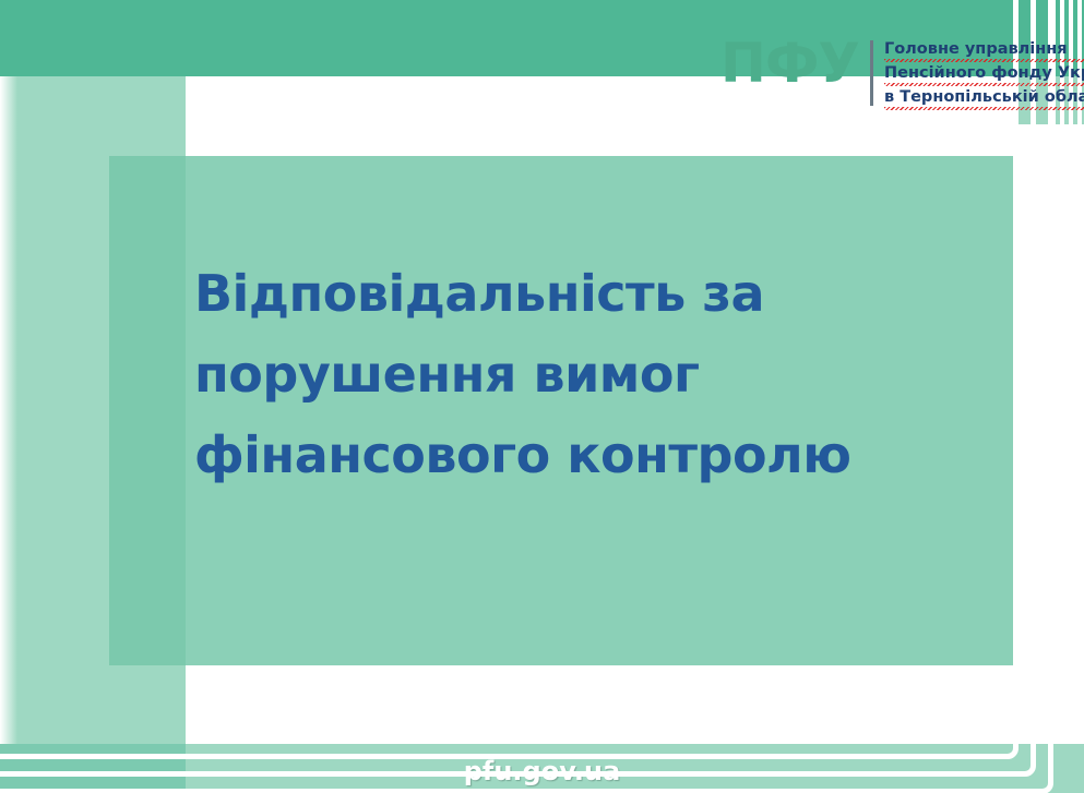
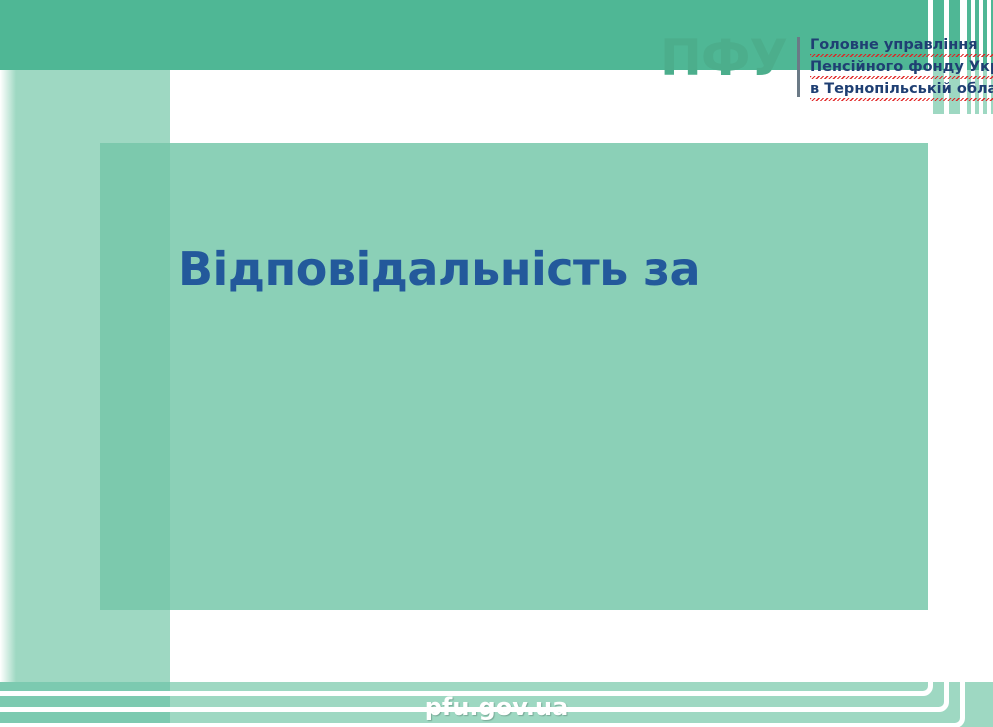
  ПФУ
  Головне управління
  Пенсійного фонду Ук
  в Тернопільській обла
  Відповідальність за
- порушення вимог
- фінансового контролю
  pfu.gov.ua
